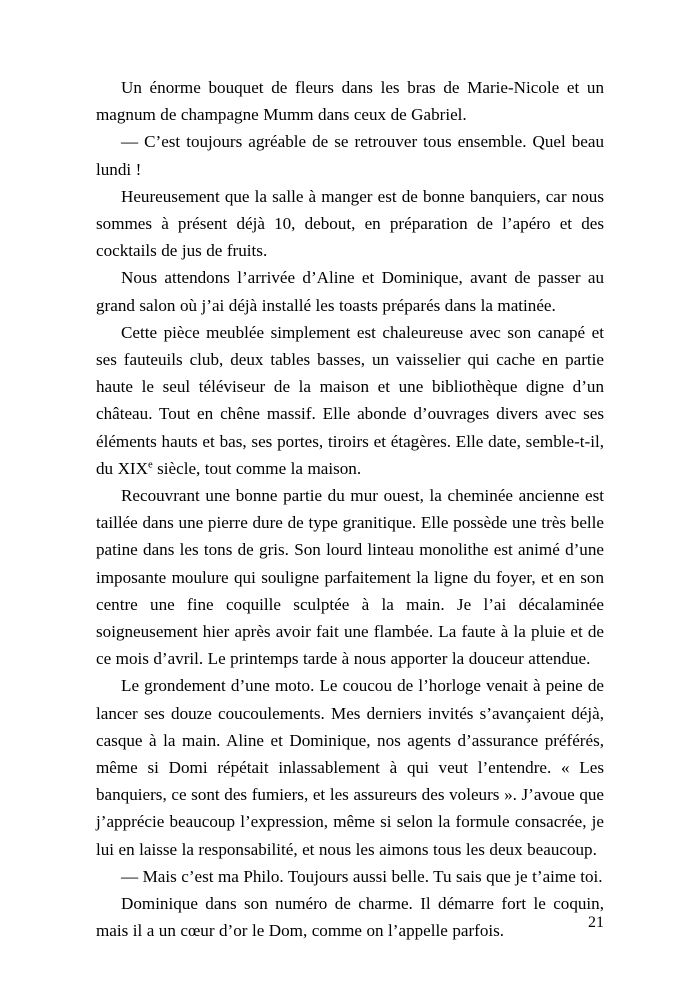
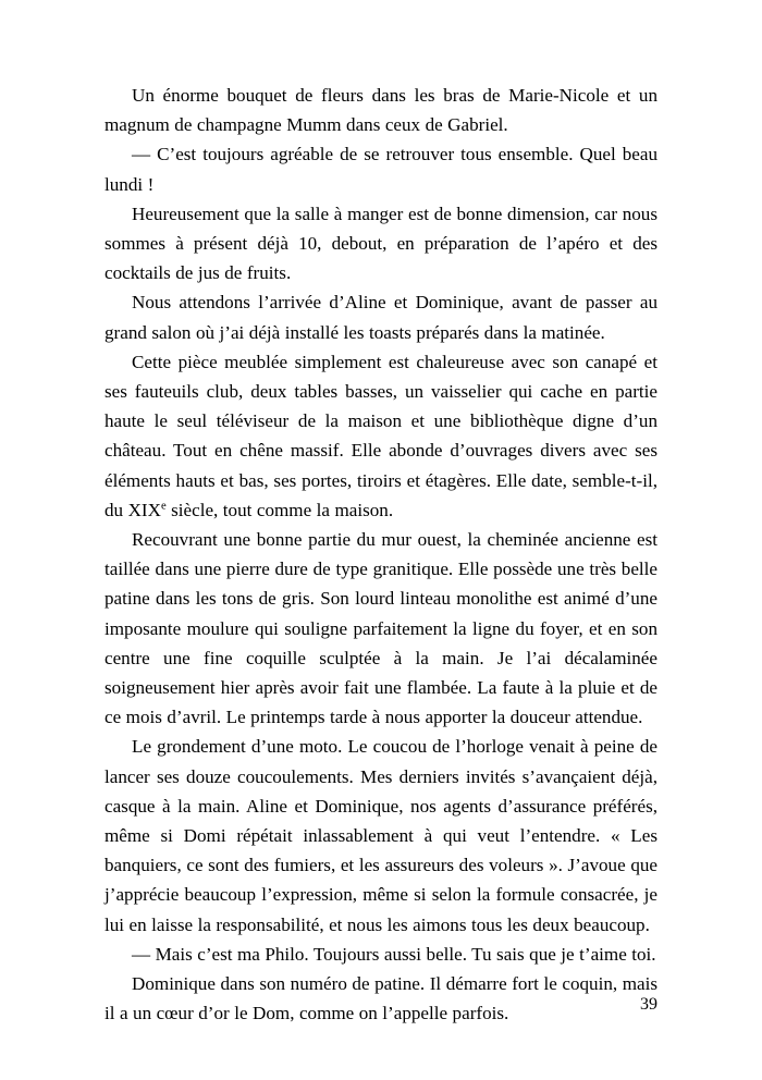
  Un énorme bouquet de fleurs dans les bras de Marie-Nicole et un magnum de champagne Mumm dans ceux de Gabriel.
  — C’est toujours agréable de se retrouver tous ensemble. Quel beau lundi !
- Heureusement que la salle à manger est de bonne banquiers, car nous sommes à présent déjà 10, debout, en préparation de l’apéro et des cocktails de jus de fruits.
+ Heureusement que la salle à manger est de bonne dimension, car nous sommes à présent déjà 10, debout, en préparation de l’apéro et des cocktails de jus de fruits.
  Nous attendons l’arrivée d’Aline et Dominique, avant de passer au grand salon où j’ai déjà installé les toasts préparés dans la matinée.
  Cette pièce meublée simplement est chaleureuse avec son canapé et ses fauteuils club, deux tables basses, un vaisselier qui cache en partie haute le seul téléviseur de la maison et une bibliothèque digne d’un château. Tout en chêne massif. Elle abonde d’ouvrages divers avec ses éléments hauts et bas, ses portes, tiroirs et étagères. Elle date, semble-t-il, du XIXe siècle, tout comme la maison.
  Recouvrant une bonne partie du mur ouest, la cheminée ancienne est taillée dans une pierre dure de type granitique. Elle possède une très belle patine dans les tons de gris. Son lourd linteau monolithe est animé d’une imposante moulure qui souligne parfaitement la ligne du foyer, et en son centre une fine coquille sculptée à la main. Je l’ai décalaminée soigneusement hier après avoir fait une flambée. La faute à la pluie et de ce mois d’avril. Le printemps tarde à nous apporter la douceur attendue.
  Le grondement d’une moto. Le coucou de l’horloge venait à peine de lancer ses douze coucoulements. Mes derniers invités s’avançaient déjà, casque à la main. Aline et Dominique, nos agents d’assurance préférés, même si Domi répétait inlassablement à qui veut l’entendre. « Les banquiers, ce sont des fumiers, et les assureurs des voleurs ». J’avoue que j’apprécie beaucoup l’expression, même si selon la formule consacrée, je lui en laisse la responsabilité, et nous les aimons tous les deux beaucoup.
  — Mais c’est ma Philo. Toujours aussi belle. Tu sais que je t’aime toi.
- Dominique dans son numéro de charme. Il démarre fort le coquin, mais il a un cœur d’or le Dom, comme on l’appelle parfois.
+ Dominique dans son numéro de patine. Il démarre fort le coquin, mais il a un cœur d’or le Dom, comme on l’appelle parfois.
- 21
+ 39
